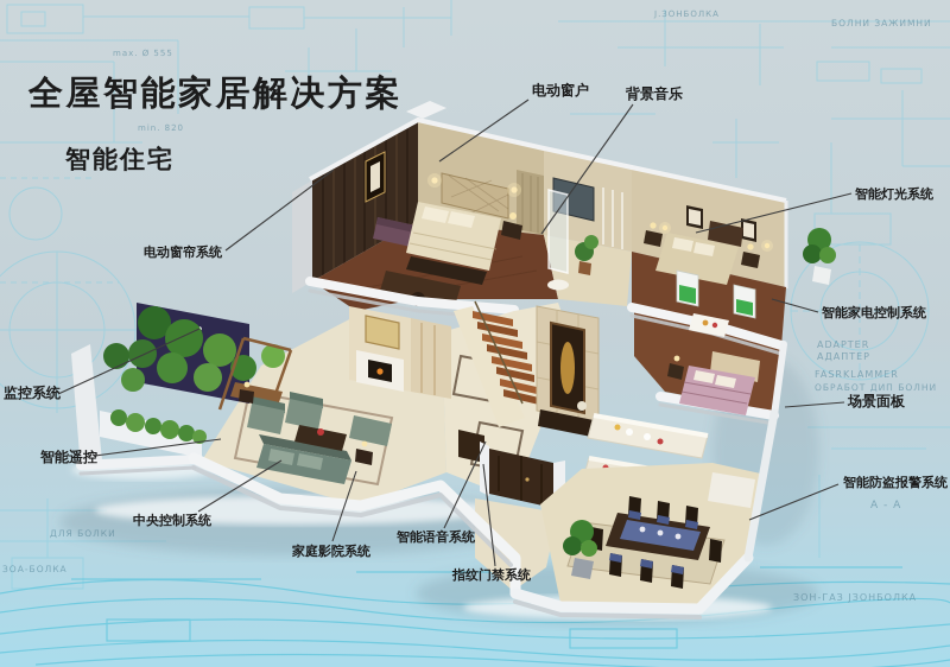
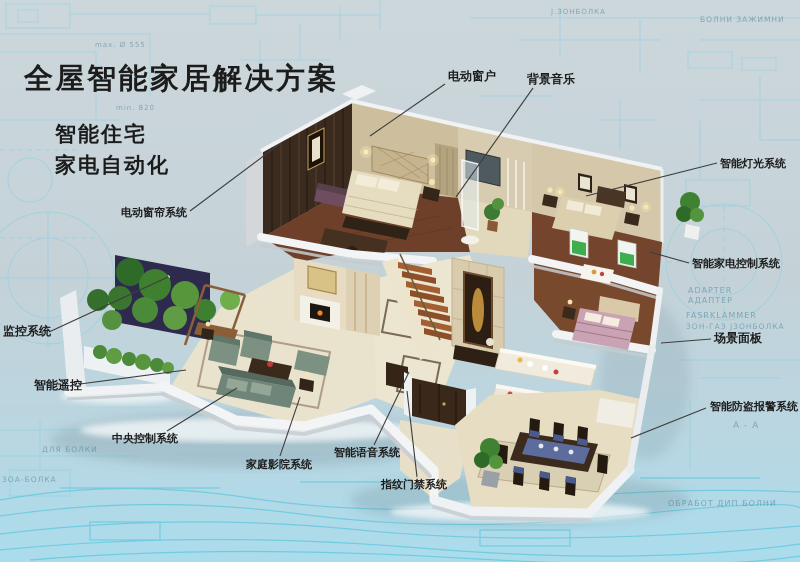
  max. Ø 555
  min. 820
  Ј.ЗОНБОЛКА
  БОЛНИ ЗАЖИМНИ
  ADAPTER
  АДАПТЕР
  FASRKLAMMER
- ОБРАБОТ ДИП БОЛНИ
+ ЗОН-ГАЗ ЈЗОНБОЛКА
  А - А
  ДЛЯ БОЛКИ
  ЗОА-БОЛКА
- ЗОН-ГАЗ ЈЗОНБОЛКА
+ ОБРАБОТ ДИП БОЛНИ
  电动窗户
  背景音乐
  智能灯光系统
  智能家电控制系统
  场景面板
  智能防盗报警系统
  电动窗帘系统
  监控系统
  智能遥控
  中央控制系统
  家庭影院系统
  智能语音系统
  指纹门禁系统
  全屋智能家居解决方案
  智能住宅
+ 家电自动化
